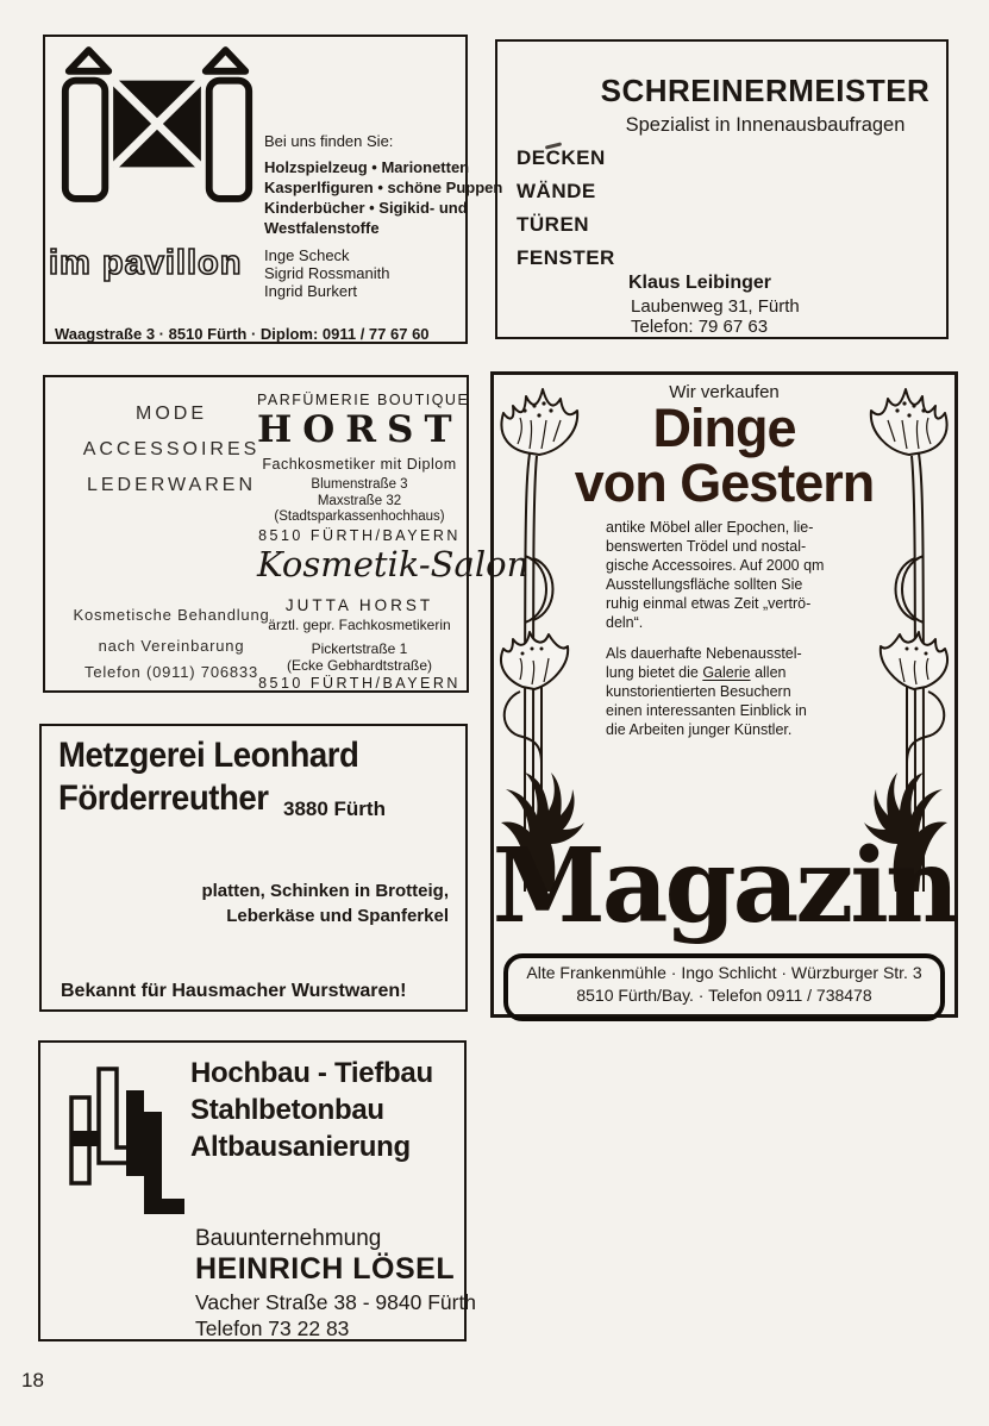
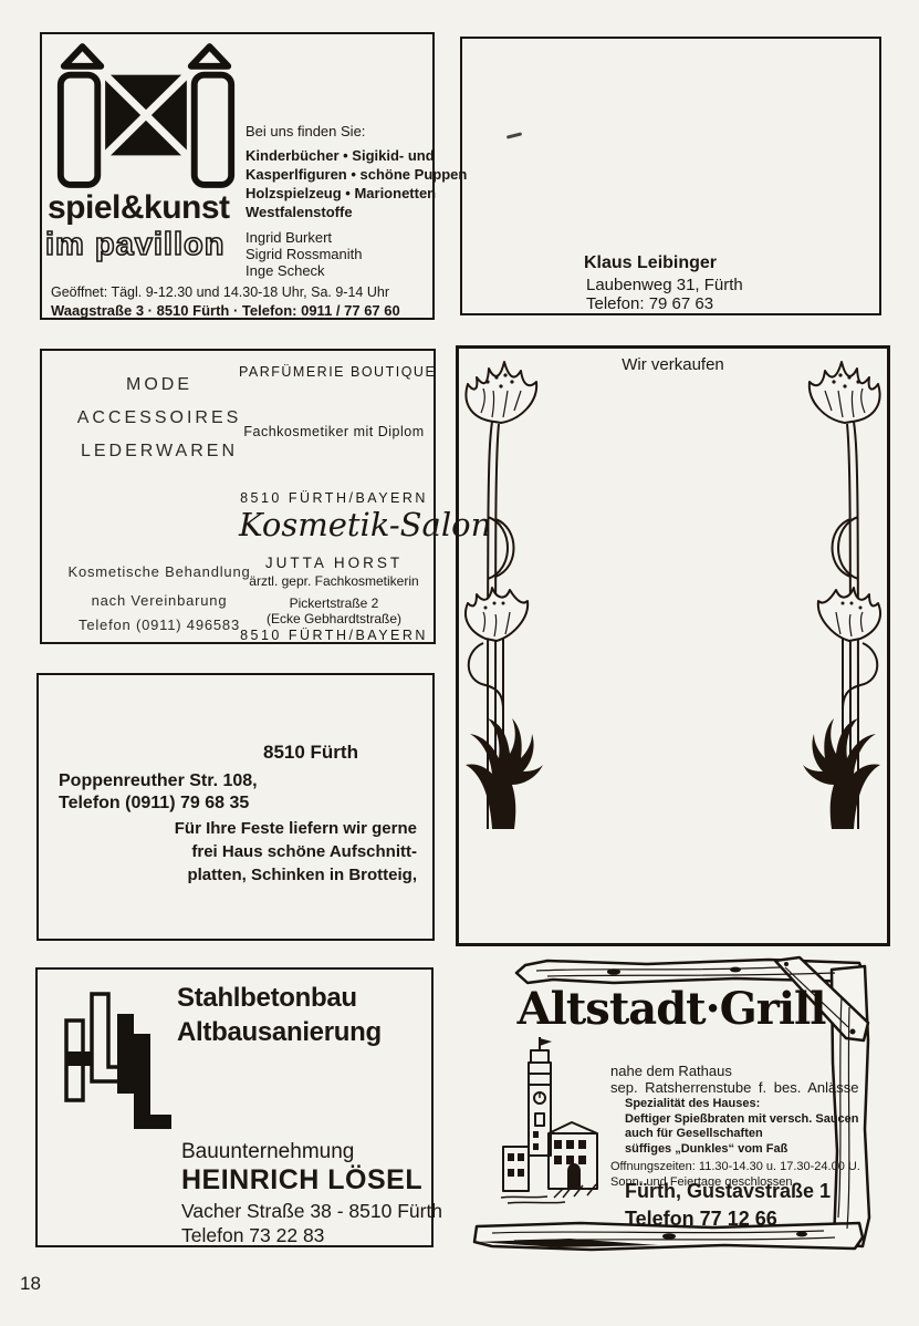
+ spiel&kunst
  im pavillon
  Bei uns finden Sie:
- Holzspielzeug • Marionetten
+ Kinderbücher • Sigikid- und
  Kasperlfiguren • schöne Puppe
- Kinderbücher • Sigikid- und
+ Holzspielzeug • Marionetten
  Westfalenstoffe
- Inge Scheck
+ Ingrid Burkert
  Sigrid Rossmanith
- Ingrid Burkert
+ Inge Scheck
+ Geöffnet: Tägl. 9-12.30 und 14.30-18 Uhr, Sa. 9-14 Uhr
- Waagstraße 3 · 8510 Fürth · Diplom: 0911 / 77 67 60
+ Waagstraße 3 · 8510 Fürth · Telefon: 0911 / 77 67 60
- SCHREINERMEISTER
- Spezialist in Innenausbaufragen
- DECKEN
- WÄNDE
- TÜREN
- FENSTER
  Klaus Leibinger
  Laubenweg 31, Fürth
  Telefon: 79 67 63
  MODE
  ACCESSOIRES
  LEDERWAREN
  Kosmetische Behandlung
  nach Vereinbarung
- Telefon (0911) 706833
+ Telefon (0911) 496583
  PARFÜMERIE BOUTIQUE
- HORST
  Fachkosmetiker mit Diplom
- Blumenstraße 3
- Maxstraße 32
- (Stadtsparkassenhochhaus)
  8510 FÜRTH/BAYERN
  Kosmetik-Sal
  JUTTA HORST
  ärztl. gepr. Fachkosmetikerin
- Pickertstraße 1
+ Pickertstraße 2
  (Ecke Gebhardtstraße)
  8510 FÜRTH/BAYERN
  Wir verkaufen
- Dinge
- von Gestern
- antike Möbel aller Epochen, lie-
- benswerten Trödel und nostal-
- gische Accessoires. Auf 2000 qm
- Ausstellungsfläche sollten Sie
- ruhig einmal etwas Zeit „vertrö-
- deln“.
- Als dauerhafte Nebenausstel-
- lung bietet die Galerie allen
- kunstorientierten Besuchern
- einen interessanten Einblick in
- die Arbeiten junger Künstler.
- Magazin
- Alte Frankenmühle · Ingo Schlicht · Würzburger Str. 3
- 8510 Fürth/Bay. · Telefon 0911 / 738478
- Metzgerei Leonhard
- Förderreuther
- 3880 Fürth
+ 8510 Fürth
+ Poppenreuther Str. 108,
+ Telefon (0911) 79 68 35
+ Für Ihre Feste liefern wir gerne
+ frei Haus schöne Aufschnitt-
  platten, Schinken in Brotteig,
- Leberkäse und Spanferkel
- Bekannt für Hausmacher Wurstwaren!
- Hochbau - Tiefbau
  Stahlbetonbau
  Altbausanierung
  Bauunternehmung
  HEINRICH LÖSEL
- Vacher Straße 38 - 9840 Fürth
+ Vacher Straße 38 - 8510 Fürth
  Telefon 73 22 83
+ Altstadt·Grill
+ nahe dem Rathaus
+ sep. Ratsherrenstube f. bes. Anlässe
+ Spezialität des Hauses:
+ Deftiger Spießbraten mit versch. Saucen
+ auch für Gesellschaften
+ süffiges „Dunkles“ vom Faß
+ Offnungszeiten: 11.30-14.30 u. 17.30-24.00 U.
+ Sonn- und Feiertage geschlossen
+ Fürth, Gustavstraße 1
+ Telefon 77 12 66
  18
